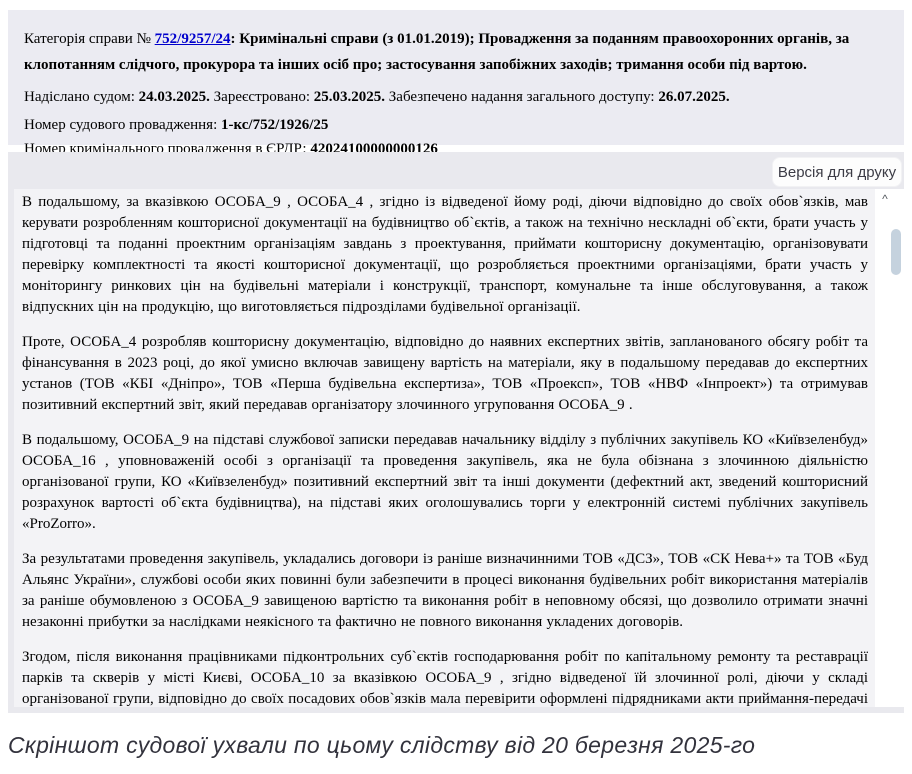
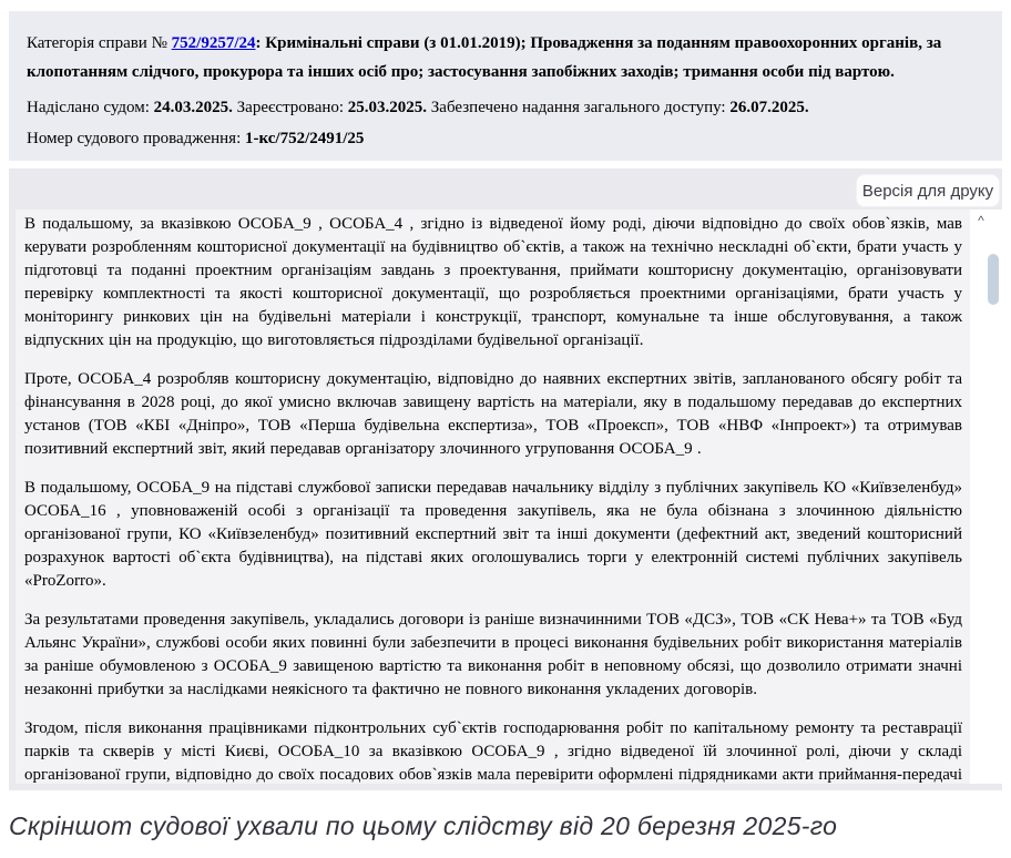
  Категорія справи № 752/9257/24: Кримінальні справи (з 01.01.2019); Провадження за поданням правоохоронних органів, за клопотанням слідчого, прокурора та інших осіб про; застосування запобіжних заходів; тримання особи під вартою.
  Надіслано судом: 24.03.2025. Зареєстровано: 25.03.2025. Забезпечено надання загального доступу: 26.07.2025.
- Номер судового провадження: 1-кс/752/1926/25
+ Номер судового провадження: 1-кс/752/2491/25
- Номер кримінального провадження в ЄРДР: 42024100000000126
  Версія для друку
  В подальшому, за вказівкою ОСОБА_9 , ОСОБА_4 , згідно із відведеної йому роді, діючи відповідно до своїх обов`язків, мав керувати розробленням кошторисної документації на будівництво об`єктів, а також на технічно нескладні об`єкти, брати участь у підготовці та поданні проектним організаціям завдань з проектування, приймати кошторисну документацію, організовувати перевірку комплектності та якості кошторисної документації, що розробляється проектними організаціями, брати участь у моніторингу ринкових цін на будівельні матеріали і конструкції, транспорт, комунальне та інше обслуговування, а також відпускних цін на продукцію, що виготовляється підрозділами будівельної організації.
- Проте, ОСОБА_4 розробляв кошторисну документацію, відповідно до наявних експертних звітів, запланованого обсягу робіт та фінансування в 2023 році, до якої умисно включав завищену вартість на матеріали, яку в подальшому передавав до експертних установ (ТОВ «КБІ «Дніпро», ТОВ «Перша будівельна експертиза», ТОВ «Проексп», ТОВ «НВФ «Інпроект») та отримував позитивний експертний звіт, який передавав організатору злочинного угруповання ОСОБА_9 .
+ Проте, ОСОБА_4 розробляв кошторисну документацію, відповідно до наявних експертних звітів, запланованого обсягу робіт та фінансування в 2028 році, до якої умисно включав завищену вартість на матеріали, яку в подальшому передавав до експертних установ (ТОВ «КБІ «Дніпро», ТОВ «Перша будівельна експертиза», ТОВ «Проексп», ТОВ «НВФ «Інпроект») та отримував позитивний експертний звіт, який передавав організатору злочинного угруповання ОСОБА_9 .
  В подальшому, ОСОБА_9 на підставі службової записки передавав начальнику відділу з публічних закупівель КО «Київзеленбуд» ОСОБА_16 , уповноваженій особі з організації та проведення закупівель, яка не була обізнана з злочинною діяльністю організованої групи, КО «Київзеленбуд» позитивний експертний звіт та інші документи (дефектний акт, зведений кошторисний розрахунок вартості об`єкта будівництва), на підставі яких оголошувались торги у електронній системі публічних закупівель «ProZorro».
  За результатами проведення закупівель, укладались договори із раніше визначинними ТОВ «ДСЗ», ТОВ «СК Нева+» та ТОВ «Буд Альянс України», службові особи яких повинні були забезпечити в процесі виконання будівельних робіт використання матеріалів за раніше обумовленою з ОСОБА_9 завищеною вартістю та виконання робіт в неповному обсязі, що дозволило отримати значні незаконні прибутки за наслідками неякісного та фактично не повного виконання укладених договорів.
  ^
  Скріншот судової ухвали по цьому слідству від 20 березня 2025-го
